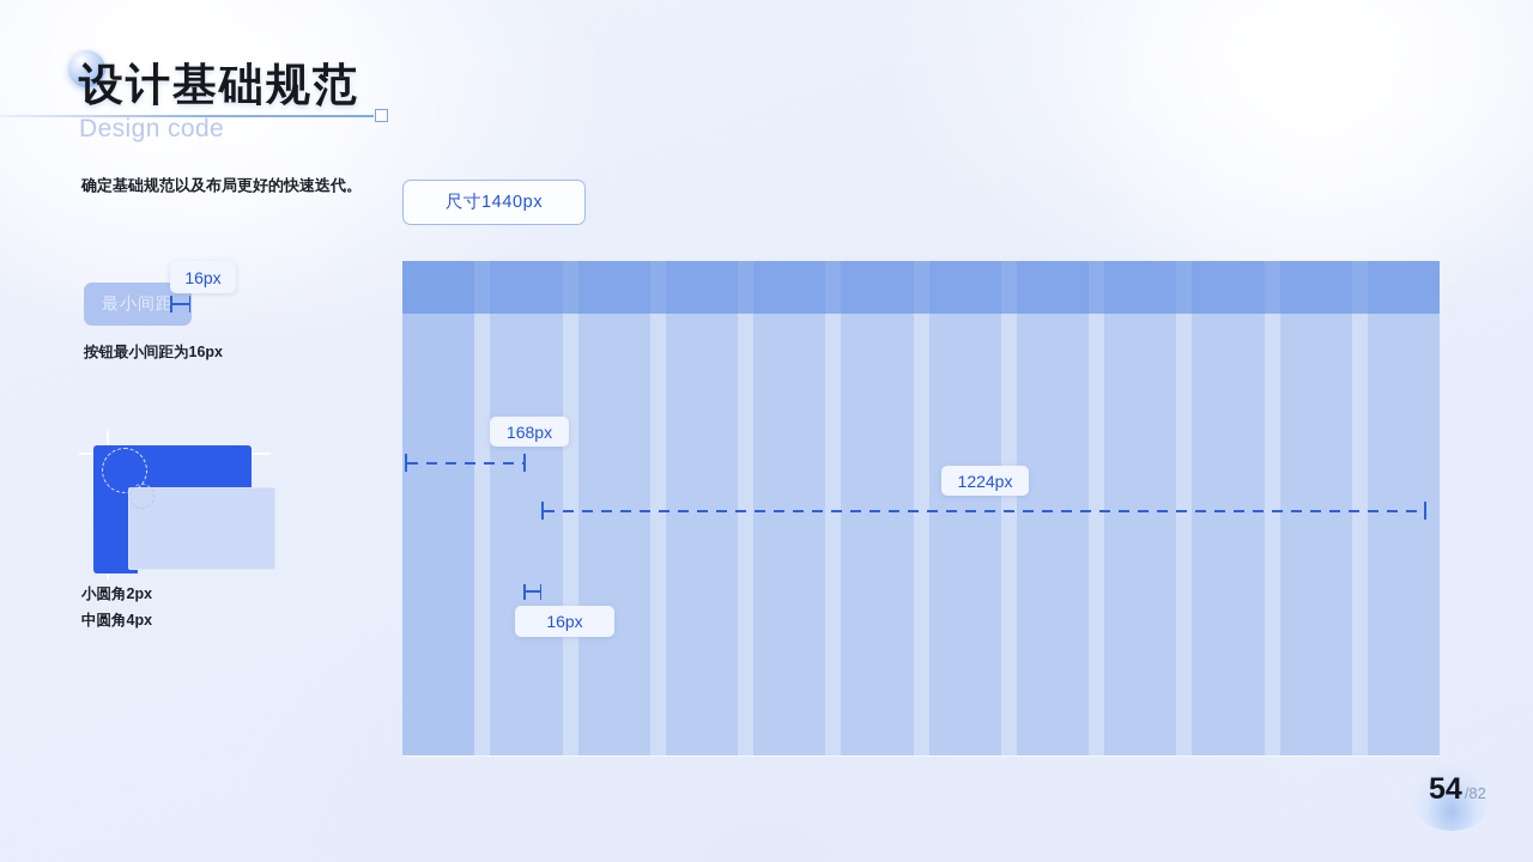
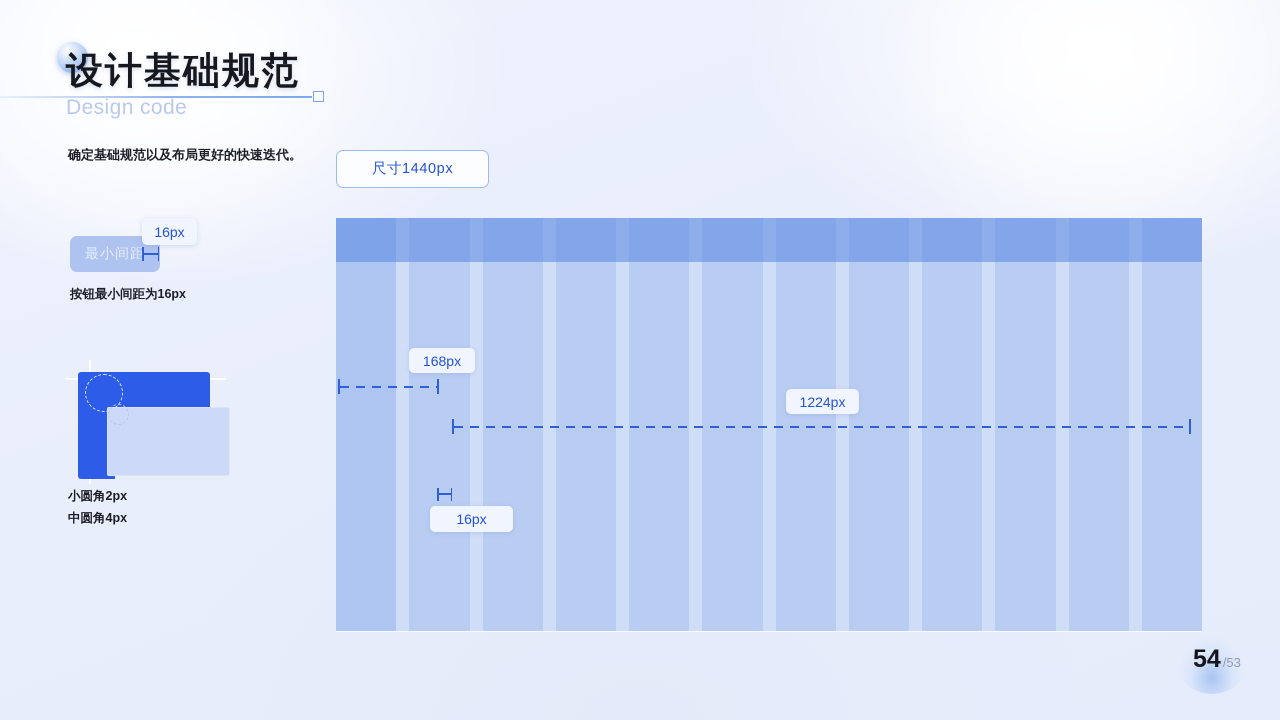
  设计基础规范
  Design code
  确定基础规范以及布局更好的快速迭代。
  最小间距
  16px
  按钮最小间距为16px
  小圆角2px
  中圆角4px
  尺寸1440px
  168px
  1224px
  16px
  54
- /82
+ /53
